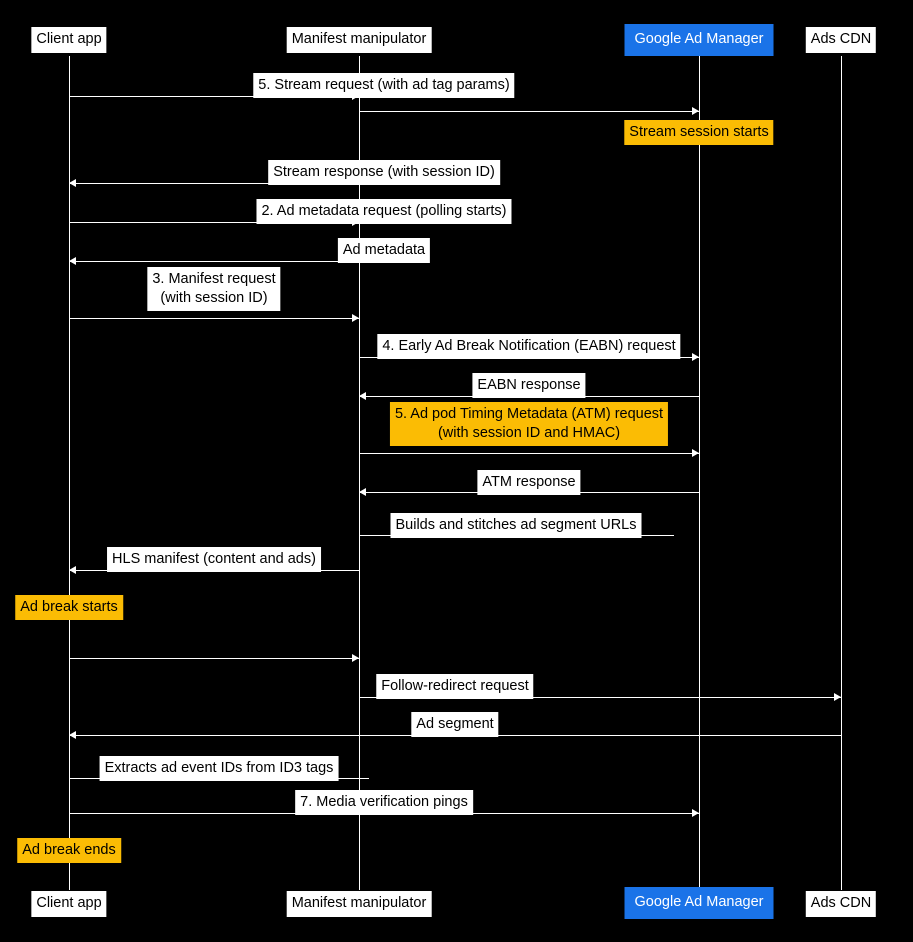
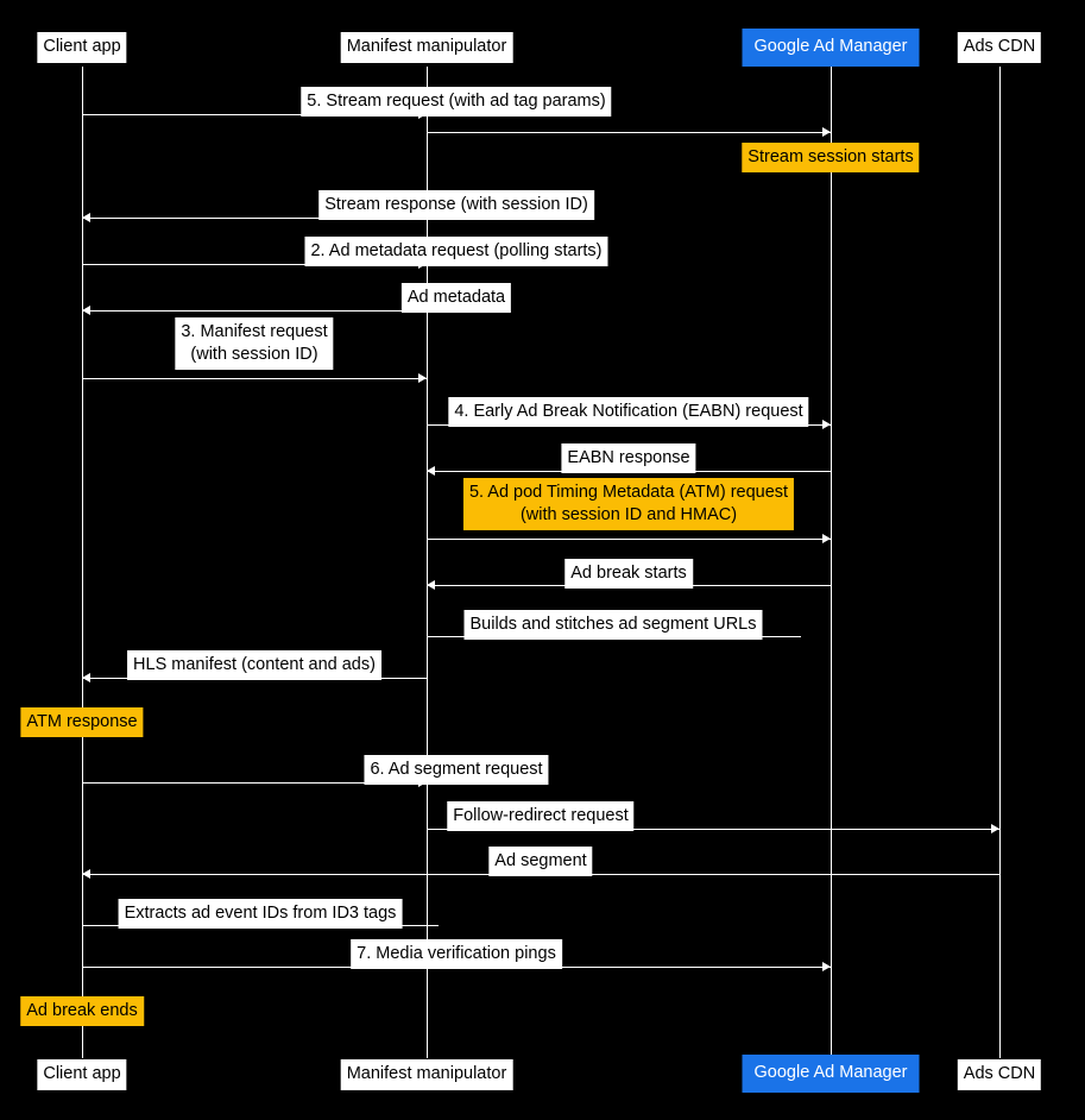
  Client app
  Manifest manipulator
  Google Ad Manager
  Ads CDN
  5. Stream request (with ad tag params)
  Stream session starts
  Stream response (with session ID)
  2. Ad metadata request (polling starts)
  Ad metadata
  3. Manifest request
  (with session ID)
  4. Early Ad Break Notification (EABN) request
  EABN response
  5. Ad pod Timing Metadata (ATM) request
  (with session ID and HMAC)
- ATM response
+ Ad break starts
  Builds and stitches ad segment URLs
  HLS manifest (content and ads)
- Ad break starts
+ ATM response
+ 6. Ad segment request
  Follow-redirect request
  Ad segment
  Extracts ad event IDs from ID3 tags
  7. Media verification pings
  Ad break ends
  Client app
  Manifest manipulator
  Google Ad Manager
  Ads CDN
